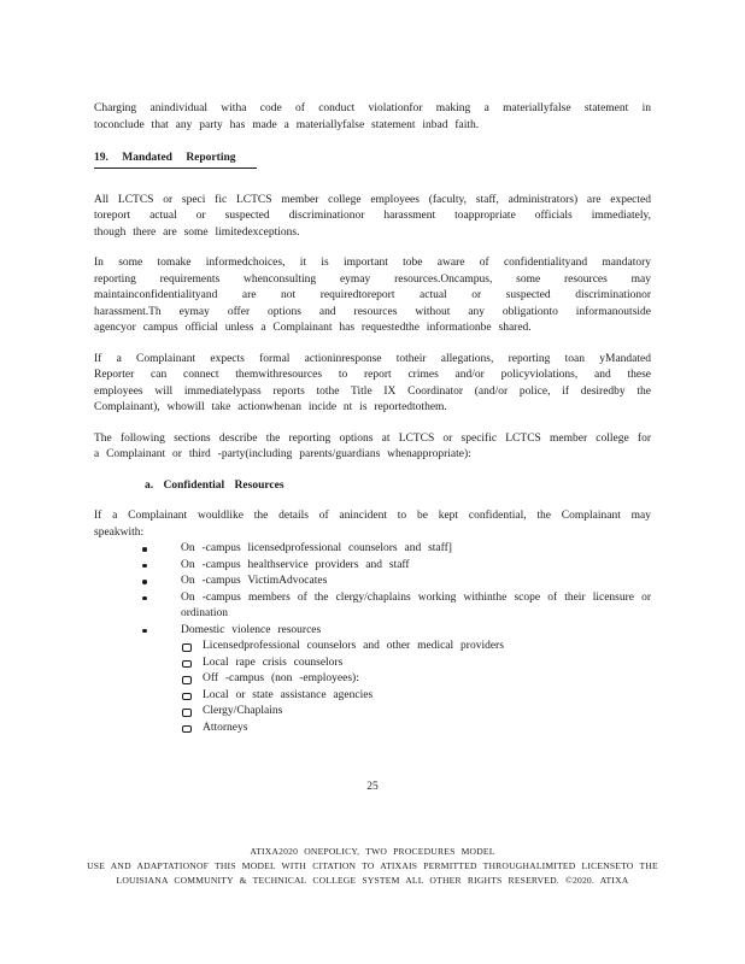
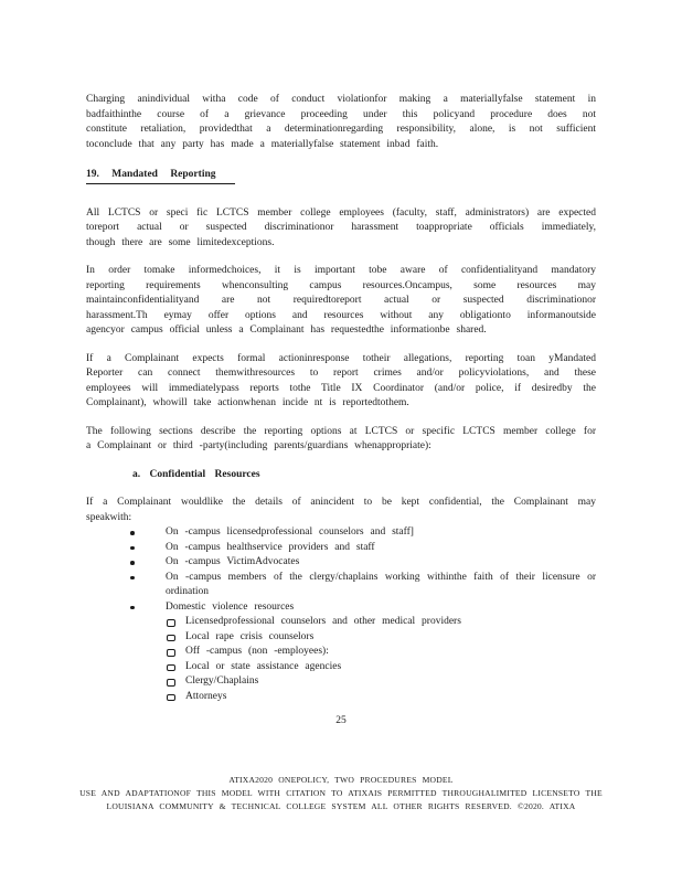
  Charging anindividual witha code of conduct violationfor making a materiallyfalse statement in
+ badfaithinthe course of a grievance proceeding under this policyand procedure does not
+ constitute retaliation, providedthat a determinationregarding responsibility, alone, is not sufficient
  toconclude that any party has made a materiallyfalse statement inbad faith.
  19. Mandated Reporting
  All LCTCS or speci fic LCTCS member college employees (faculty, staff, administrators) are expected
  toreport actual or suspected discriminationor harassment toappropriate officials immediately,
  though there are some limitedexceptions.
- In some tomake informedchoices, it is important tobe aware of confidentialityand mandatory
+ In order tomake informedchoices, it is important tobe aware of confidentialityand mandatory
- reporting requirements whenconsulting eymay resources.Oncampus, some resources may
+ reporting requirements whenconsulting campus resources.Oncampus, some resources may
  maintainconfidentialityand are not requiredtoreport actual or suspected discriminationor
  harassment.Th eymay offer options and resources without any obligationto informanoutside
  agencyor campus official unless a Complainant has requestedthe informationbe shared.
  If a Complainant expects formal actioninresponse totheir allegations, reporting toan yMandated
  Reporter can connect themwithresources to report crimes and/or policyviolations, and these
  employees will immediatelypass reports tothe Title IX Coordinator (and/or police, if desiredby the
  Complainant), whowill take actionwhenan incide nt is reportedtothem.
  The following sections describe the reporting options at LCTCS or specific LCTCS member college for
  a Complainant or third -party(including parents/guardians whenappropriate):
  a. Confidential Resources
  If a Complainant wouldlike the details of anincident to be kept confidential, the Complainant may
  speakwith:
  On -campus licensedprofessional counselors and staff]
  On -campus healthservice providers and staff
  On -campus VictimAdvocates
- On -campus members of the clergy/chaplains working withinthe scope of their licensure or ordination
+ On -campus members of the clergy/chaplains working withinthe faith of their licensure or ordination
  Domestic violence resources
  Licensedprofessional counselors and other medical providers
  Local rape crisis counselors
  Off -campus (non -employees):
  Local or state assistance agencies
  Clergy/Chaplains
  Attorneys
  25
  ATIXA2020 ONEPOLICY, TWO PROCEDURES MODEL
  USE AND ADAPTATIONOF THIS MODEL WITH CITATION TO ATIXAIS PERMITTED THROUGHALIMITED LICENSETO THE
  LOUISIANA COMMUNITY & TECHNICAL COLLEGE SYSTEM ALL OTHER RIGHTS RESERVED. ©2020. ATIXA
